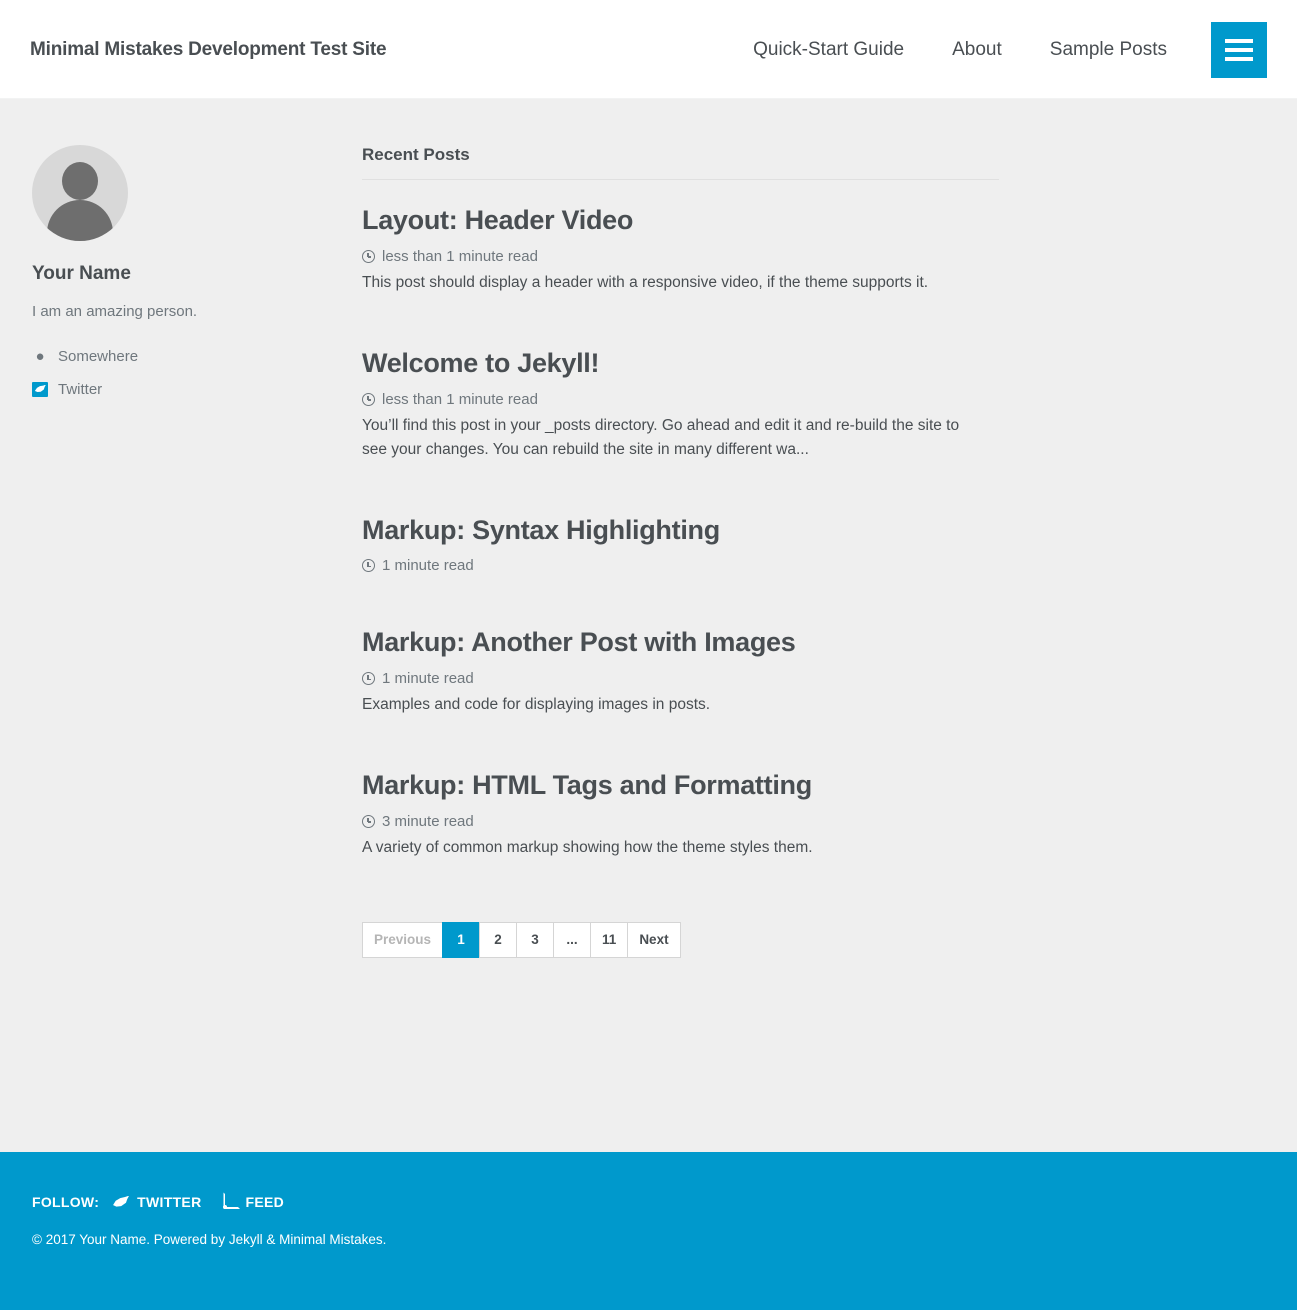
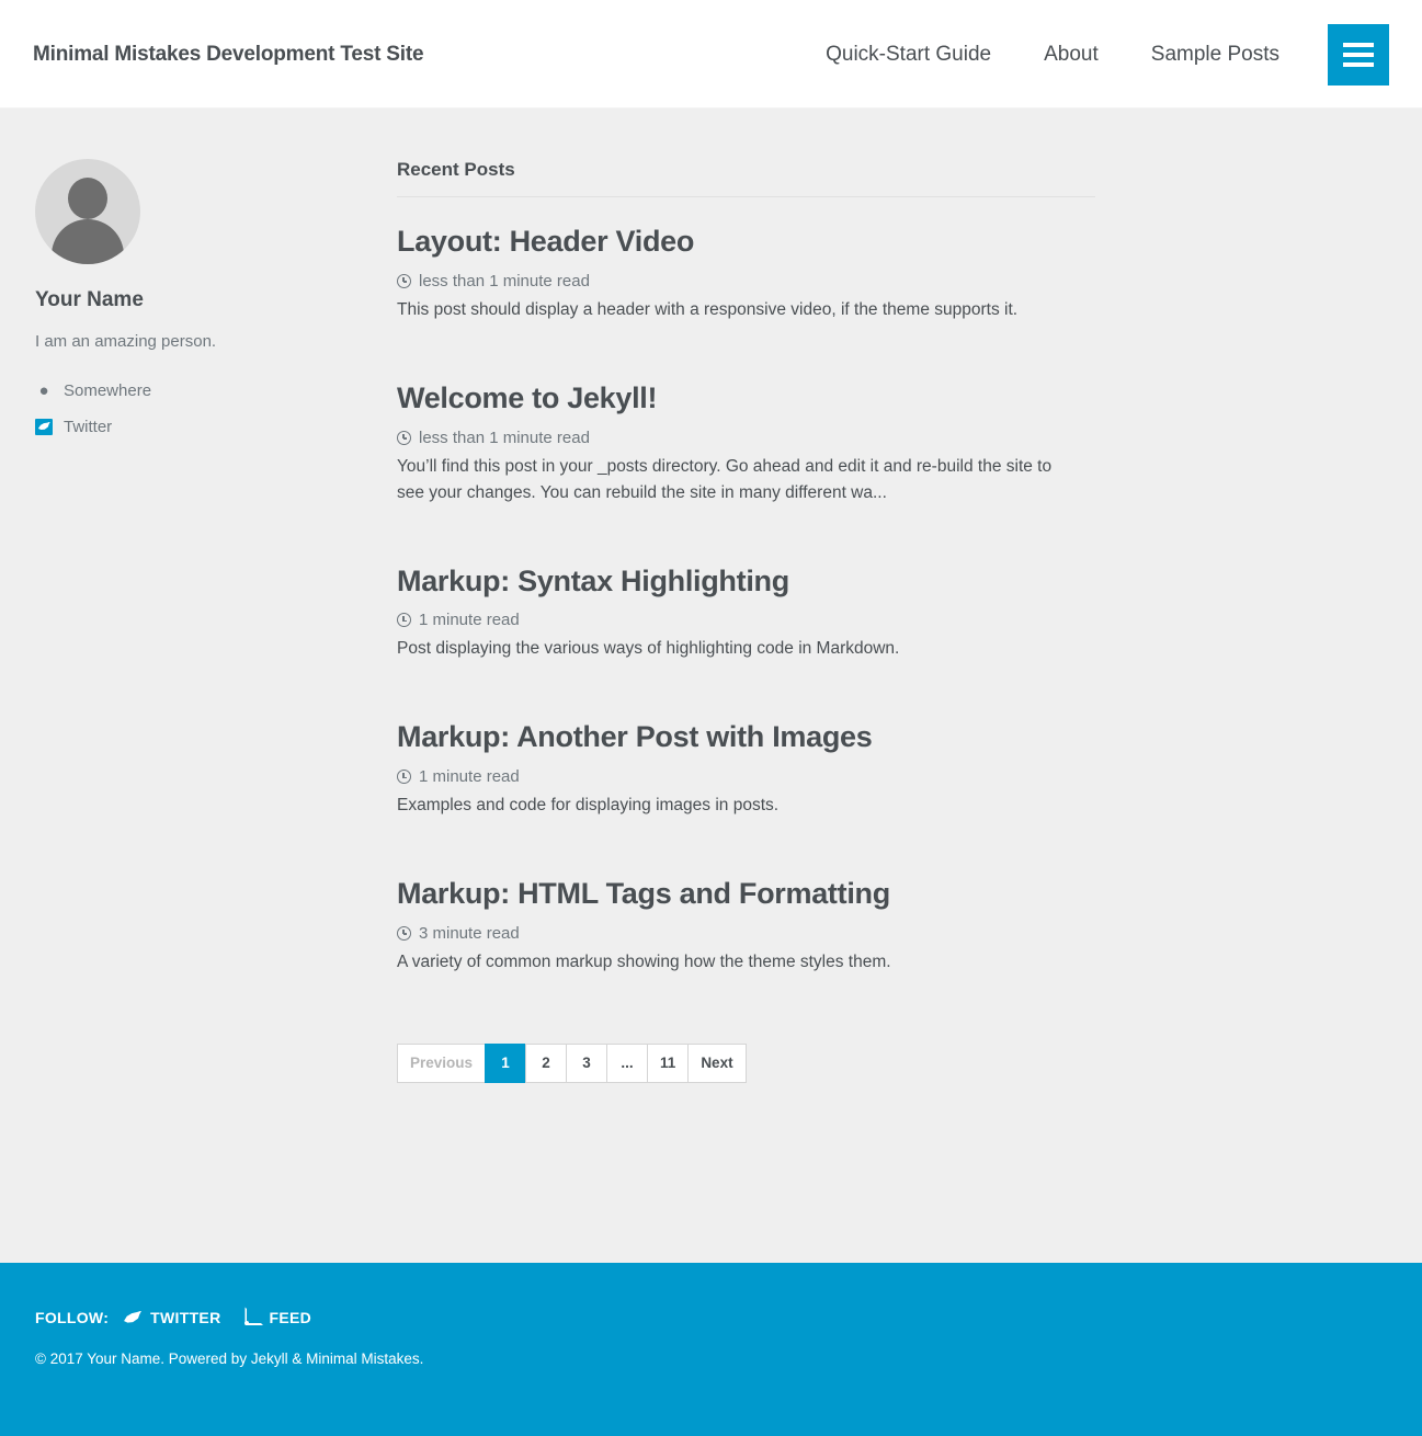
  Minimal Mistakes Development Test Site
  Quick-Start Guide
  About
  Sample Posts
  Your Name
  I am an amazing person.
  ●
  Somewhere
  Twitter
  Recent Posts
  Layout: Header Video
  less than 1 minute read
  This post should display a header with a responsive video, if the theme supports it.
  Welcome to Jekyll!
  less than 1 minute read
  You’ll find this post in your _posts directory. Go ahead and edit it and re-build the site to see your changes. You can rebuild the site in many different wa...
  Markup: Syntax Highlighting
  1 minute read
+ Post displaying the various ways of highlighting code in Markdown.
  Markup: Another Post with Images
  1 minute read
  Examples and code for displaying images in posts.
  Markup: HTML Tags and Formatting
  3 minute read
  A variety of common markup showing how the theme styles them.
  Previous
  1
  2
  3
  ...
  11
  Next
  FOLLOW:
  TWITTER
  FEED
  © 2017 Your Name. Powered by Jekyll & Minimal Mistakes.
